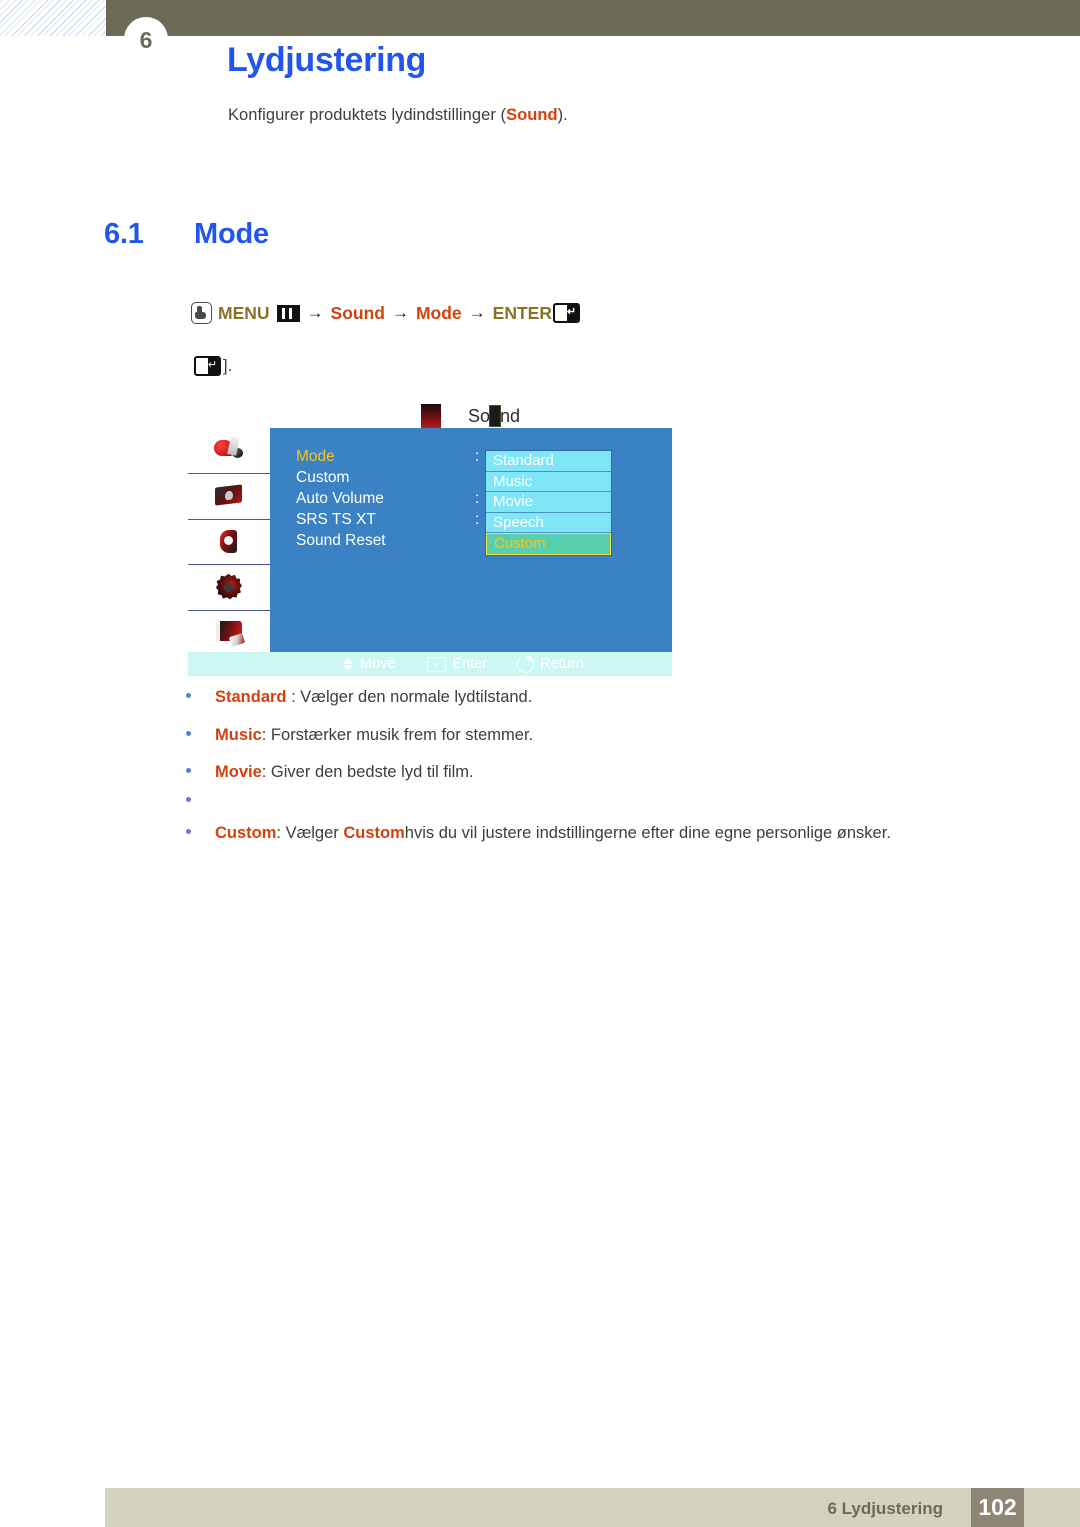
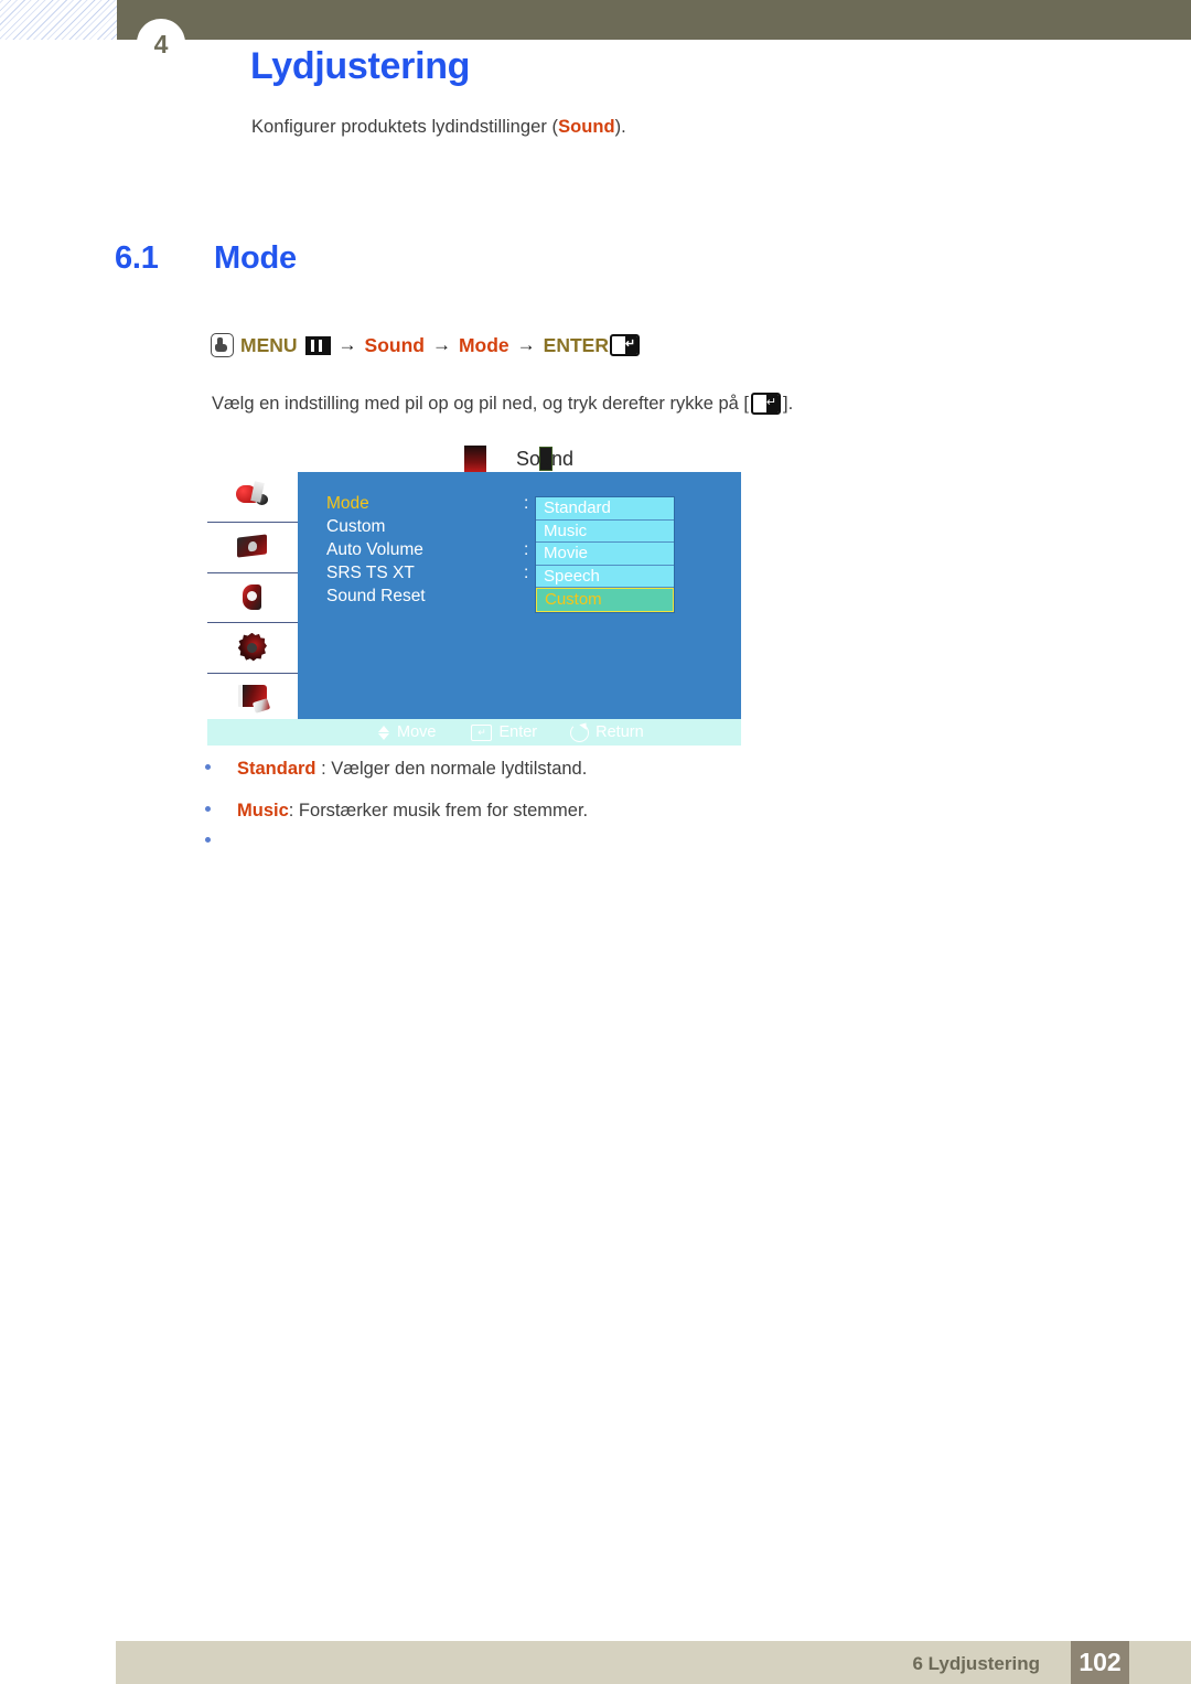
- 6
+ 4
  Lydjustering
  Konfigurer produktets lydindstillinger (Sound).
  6.1 Mode
  MENU
  →
  Sound
  →
  Mode
  →
  ENTER
  ↵
+ Vælg en indstilling med pil op og pil ned, og tryk derefter rykke på [
  ↵
  ].
  Sound
  Mode
  Custom
  Auto Volume
  SRS TS XT
  Sound Reset
  :
  :
  :
  Standard
  Music
  Movie
  Speech
  Custom
  Move
  ↵
  Enter
  Return
  Standard : Vælger den normale lydtilstand.
  Music: Forstærker musik frem for stemmer.
- Movie: Giver den bedste lyd til film.
- Custom: Vælger Customhvis du vil justere indstillingerne efter dine egne personlige ønsker.
  6 Lydjustering
  102
